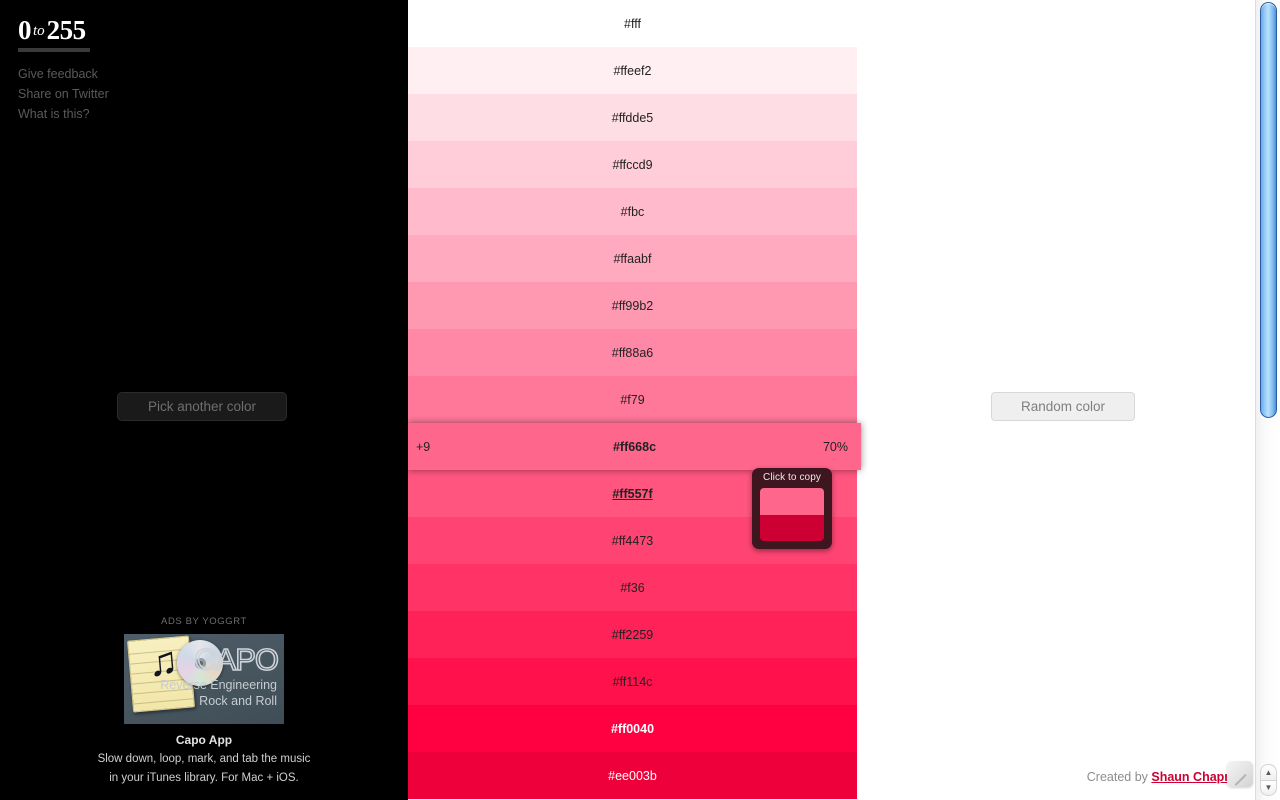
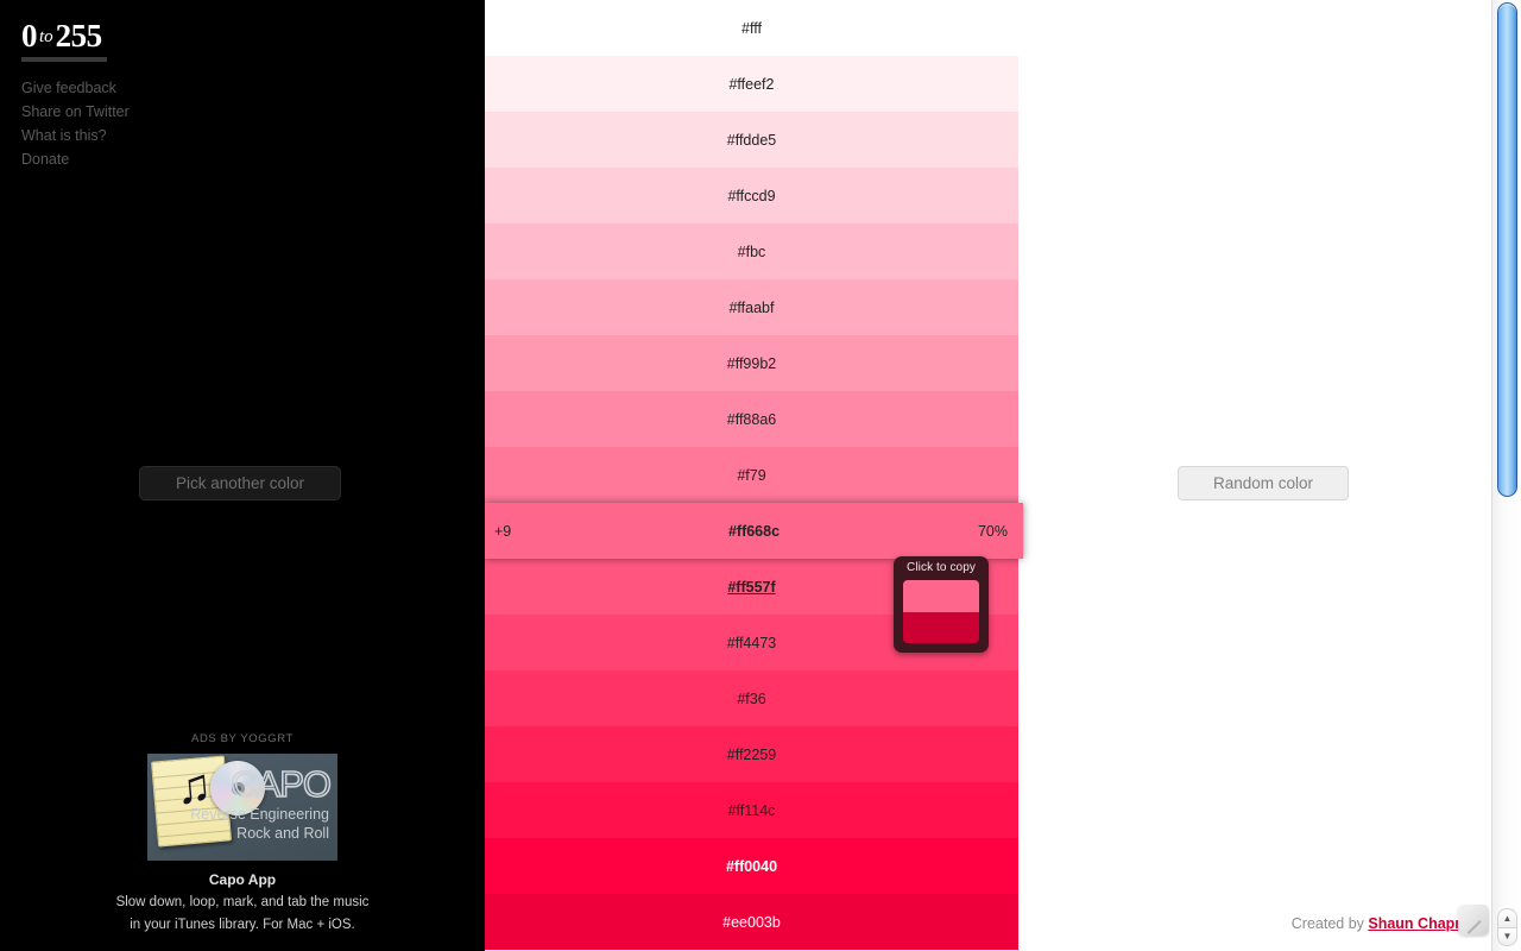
  0 to 255
  Give feedback
  Share on Twitter
  What is this?
+ Donate
  Pick another color
  ADS BY YOGGRT
  CAPO
  Reverse Engineering
  Rock and Roll
  Capo App
  Slow down, loop, mark, and tab the music
  in your iTunes library. For Mac + iOS.
  #fff
  #ffeef2
  #ffdde5
  #ffccd9
  #fbc
  #ffaabf
  #ff99b2
  #ff88a6
  #f79
  +9
  #ff668c
  70%
  #ff557f
  #ff4473
  #f36
  #ff2259
  #ff114c
  #ff0040
  #ee003b
  Click to copy
  Random color
  Created by Shaun Chap
  ▲
  ▼
